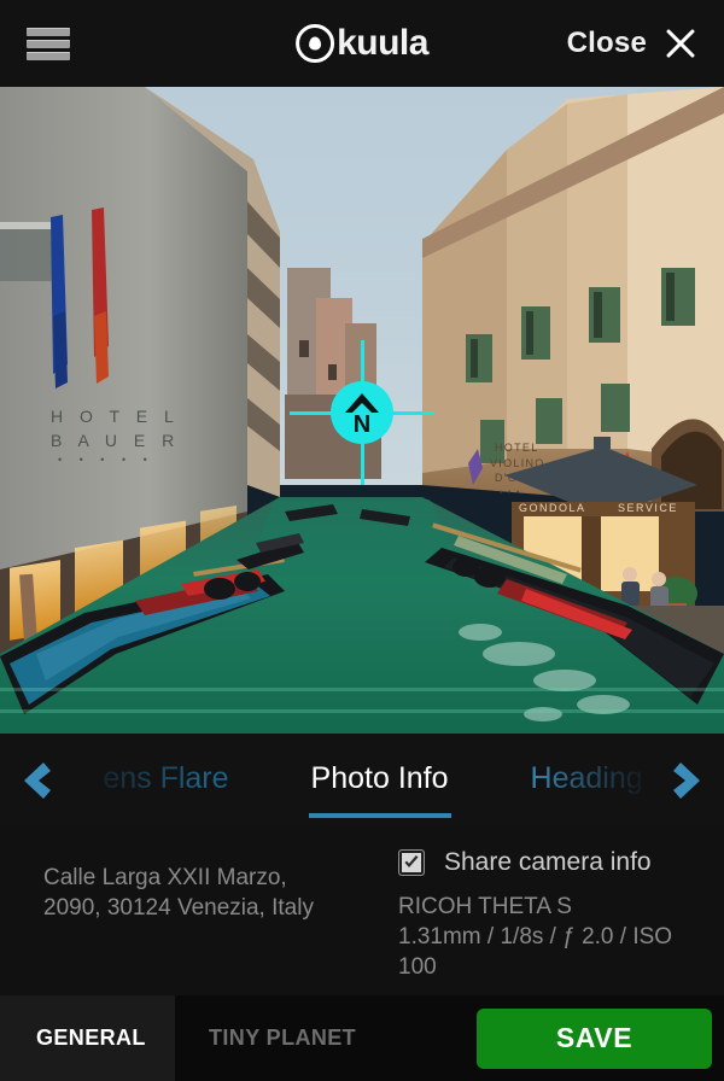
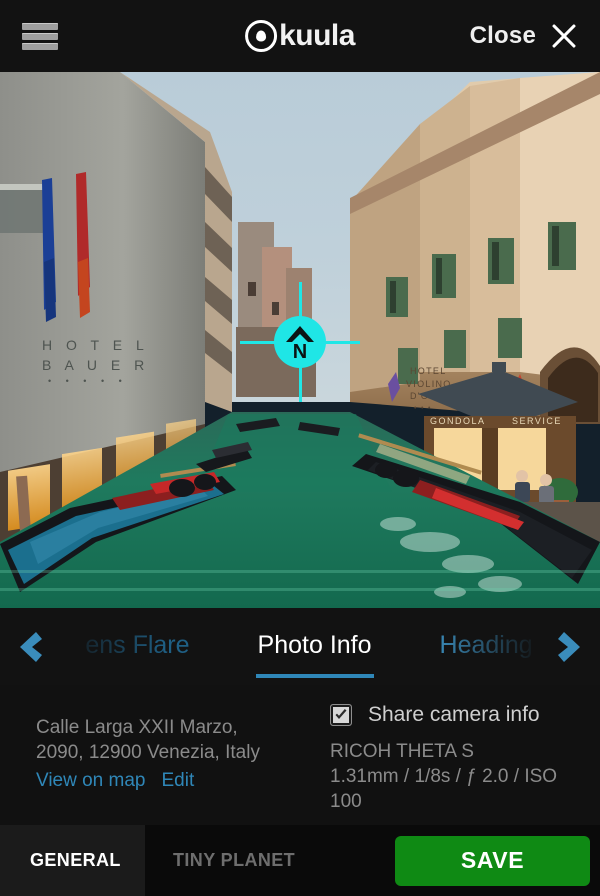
  kuula
  Close
  H O T E L
  B A U E R
  • • • • •
  HOTEL
  VIOLINO
  GONDOLA
  SERVICE
  N
  Photo Info
  Calle Larga XXII Marzo,
- 2090, 30124 Venezia, Italy
+ 2090, 12900 Venezia, Italy
+ View on map
+ Edit
  Share camera info
  RICOH THETA S
  1.31mm / 1/8s / ƒ 2.0 / ISO 100
  GENERAL
  TINY PLANET
  SAVE
